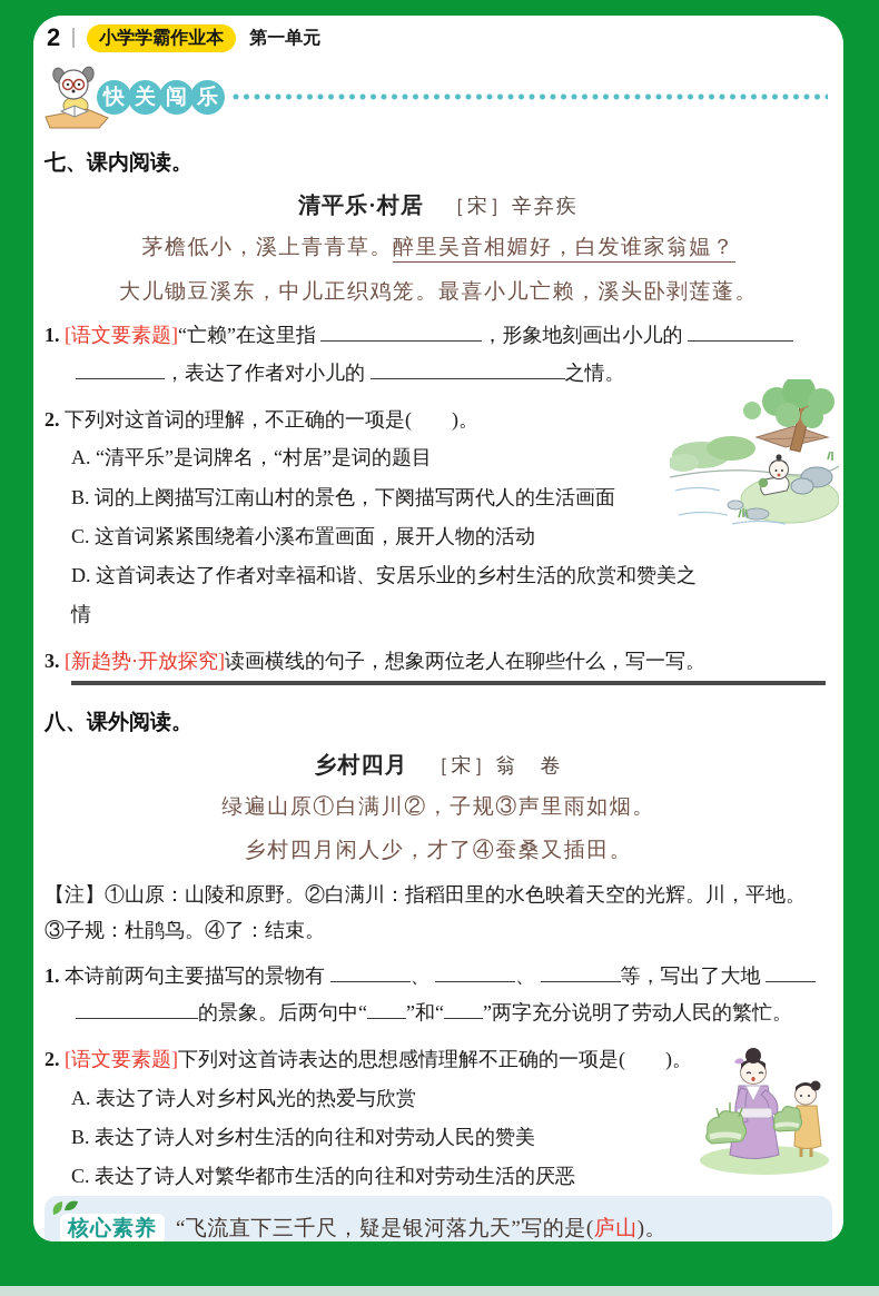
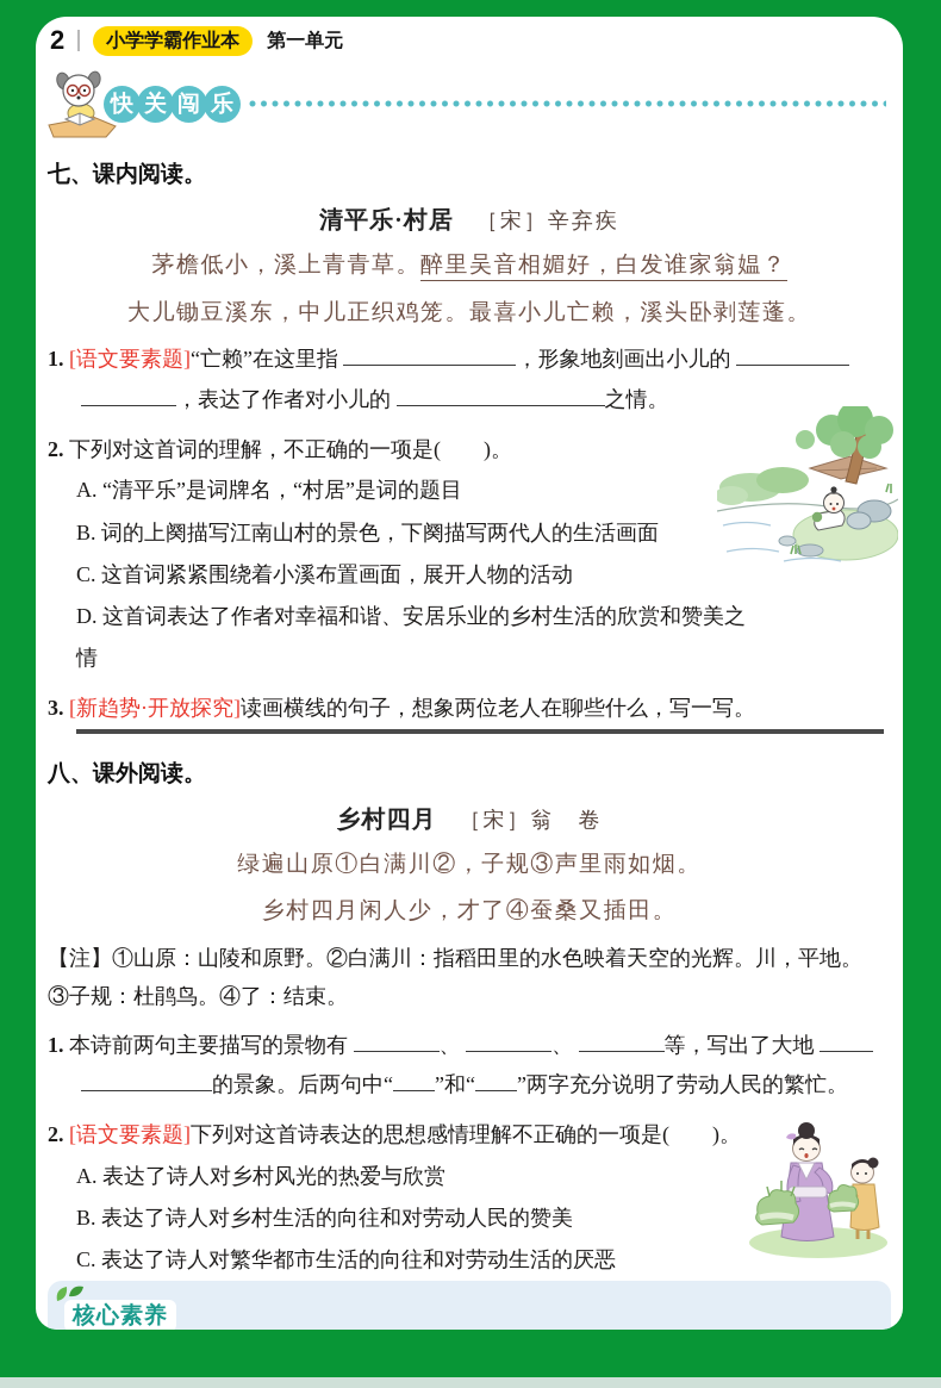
  2
  小学学霸作业本
  第一单元
  快
  关
  闯
  乐
  七、课内阅读。
  清平乐·村居 ［宋］辛弃疾
  茅檐低小，溪上青青草。醉里吴音相媚好，白发谁家翁媪？
  大儿锄豆溪东，中儿正织鸡笼。最喜小儿亡赖，溪头卧剥莲蓬。
  1. [语文要素题]“亡赖”在这里指 ，形象地刻画出小儿的 ，表达了作者对小儿的 之情。
  2. 下列对这首词的理解，不正确的一项是( )。
  A. “清平乐”是词牌名，“村居”是词的题目
  B. 词的上阕描写江南山村的景色，下阕描写两代人的生活画面
  C. 这首词紧紧围绕着小溪布置画面，展开人物的活动
  D. 这首词表达了作者对幸福和谐、安居乐业的乡村生活的欣赏和赞美之情
  3. [新趋势·开放探究]读画横线的句子，想象两位老人在聊些什么，写一写。
  八、课外阅读。
  乡村四月 ［宋］翁 卷
  绿遍山原①白满川②，子规③声里雨如烟。
  乡村四月闲人少，才了④蚕桑又插田。
  【注】①山原：山陵和原野。②白满川：指稻田里的水色映着天空的光辉。川，平地。
  ③子规：杜鹃鸟。④了：结束。
  1. 本诗前两句主要描写的景物有 、 、 等，写出了大地 的景象。后两句中“ ”和“ ”两字充分说明了劳动人民的繁忙。
  2. [语文要素题]下列对这首诗表达的思想感情理解不正确的一项是( )。
  A. 表达了诗人对乡村风光的热爱与欣赏
  B. 表达了诗人对乡村生活的向往和对劳动人民的赞美
  C. 表达了诗人对繁华都市生活的向往和对劳动生活的厌恶
  核心素养
- “飞流直下三千尺，疑是银河落九天”写的是(庐山)。
